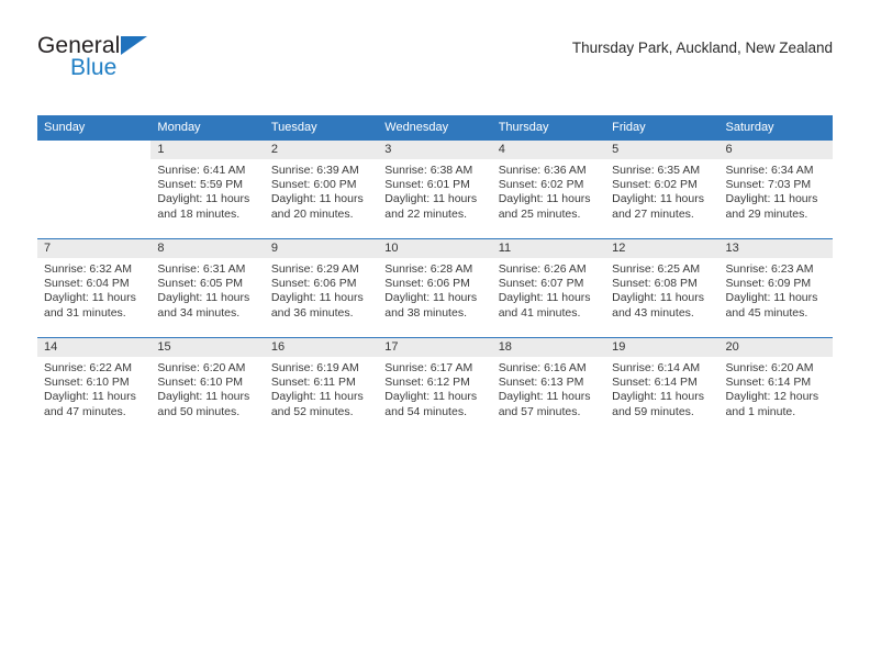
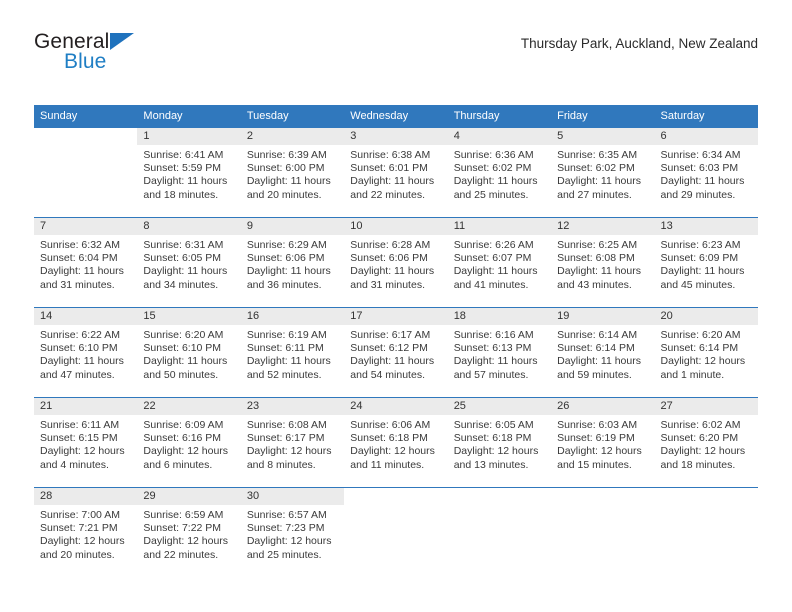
  General
  Blue
  Thursday Park, Auckland, New Zealand
  Sunday	Monday	Tuesday	Wednesday	Thursday	Friday	Saturday
- 	1Sunrise: 6:41 AMSunset: 5:59 PMDaylight: 11 hoursand 18 minutes.	2Sunrise: 6:39 AMSunset: 6:00 PMDaylight: 11 hoursand 20 minutes.	3Sunrise: 6:38 AMSunset: 6:01 PMDaylight: 11 hoursand 22 minutes.	4Sunrise: 6:36 AMSunset: 6:02 PMDaylight: 11 hoursand 25 minutes.	5Sunrise: 6:35 AMSunset: 6:02 PMDaylight: 11 hoursand 27 minutes.	6Sunrise: 6:34 AMSunset: 7:03 PMDaylight: 11 hoursand 29 minutes.
+ 	1Sunrise: 6:41 AMSunset: 5:59 PMDaylight: 11 hoursand 18 minutes.	2Sunrise: 6:39 AMSunset: 6:00 PMDaylight: 11 hoursand 20 minutes.	3Sunrise: 6:38 AMSunset: 6:01 PMDaylight: 11 hoursand 22 minutes.	4Sunrise: 6:36 AMSunset: 6:02 PMDaylight: 11 hoursand 25 minutes.	5Sunrise: 6:35 AMSunset: 6:02 PMDaylight: 11 hoursand 27 minutes.	6Sunrise: 6:34 AMSunset: 6:03 PMDaylight: 11 hoursand 29 minutes.
- 7Sunrise: 6:32 AMSunset: 6:04 PMDaylight: 11 hoursand 31 minutes.	8Sunrise: 6:31 AMSunset: 6:05 PMDaylight: 11 hoursand 34 minutes.	9Sunrise: 6:29 AMSunset: 6:06 PMDaylight: 11 hoursand 36 minutes.	10Sunrise: 6:28 AMSunset: 6:06 PMDaylight: 11 hoursand 38 minutes.	11Sunrise: 6:26 AMSunset: 6:07 PMDaylight: 11 hoursand 41 minutes.	12Sunrise: 6:25 AMSunset: 6:08 PMDaylight: 11 hoursand 43 minutes.	13Sunrise: 6:23 AMSunset: 6:09 PMDaylight: 11 hoursand 45 minutes.
+ 7Sunrise: 6:32 AMSunset: 6:04 PMDaylight: 11 hoursand 31 minutes.	8Sunrise: 6:31 AMSunset: 6:05 PMDaylight: 11 hoursand 34 minutes.	9Sunrise: 6:29 AMSunset: 6:06 PMDaylight: 11 hoursand 36 minutes.	10Sunrise: 6:28 AMSunset: 6:06 PMDaylight: 11 hoursand 31 minutes.	11Sunrise: 6:26 AMSunset: 6:07 PMDaylight: 11 hoursand 41 minutes.	12Sunrise: 6:25 AMSunset: 6:08 PMDaylight: 11 hoursand 43 minutes.	13Sunrise: 6:23 AMSunset: 6:09 PMDaylight: 11 hoursand 45 minutes.
  14Sunrise: 6:22 AMSunset: 6:10 PMDaylight: 11 hoursand 47 minutes.	15Sunrise: 6:20 AMSunset: 6:10 PMDaylight: 11 hoursand 50 minutes.	16Sunrise: 6:19 AMSunset: 6:11 PMDaylight: 11 hoursand 52 minutes.	17Sunrise: 6:17 AMSunset: 6:12 PMDaylight: 11 hoursand 54 minutes.	18Sunrise: 6:16 AMSunset: 6:13 PMDaylight: 11 hoursand 57 minutes.	19Sunrise: 6:14 AMSunset: 6:14 PMDaylight: 11 hoursand 59 minutes.	20Sunrise: 6:20 AMSunset: 6:14 PMDaylight: 12 hoursand 1 minute.
+ 21Sunrise: 6:11 AMSunset: 6:15 PMDaylight: 12 hoursand 4 minutes.	22Sunrise: 6:09 AMSunset: 6:16 PMDaylight: 12 hoursand 6 minutes.	23Sunrise: 6:08 AMSunset: 6:17 PMDaylight: 12 hoursand 8 minutes.	24Sunrise: 6:06 AMSunset: 6:18 PMDaylight: 12 hoursand 11 minutes.	25Sunrise: 6:05 AMSunset: 6:18 PMDaylight: 12 hoursand 13 minutes.	26Sunrise: 6:03 AMSunset: 6:19 PMDaylight: 12 hoursand 15 minutes.	27Sunrise: 6:02 AMSunset: 6:20 PMDaylight: 12 hoursand 18 minutes.
+ 28Sunrise: 7:00 AMSunset: 7:21 PMDaylight: 12 hoursand 20 minutes.	29Sunrise: 6:59 AMSunset: 7:22 PMDaylight: 12 hoursand 22 minutes.	30Sunrise: 6:57 AMSunset: 7:23 PMDaylight: 12 hoursand 25 minutes.
